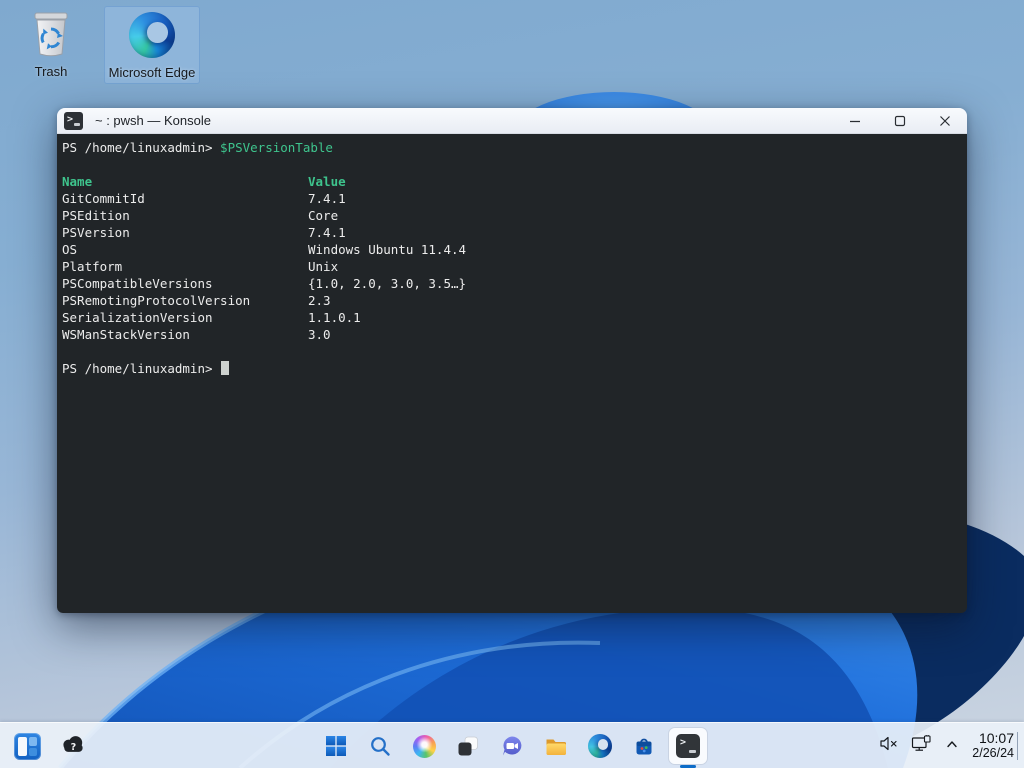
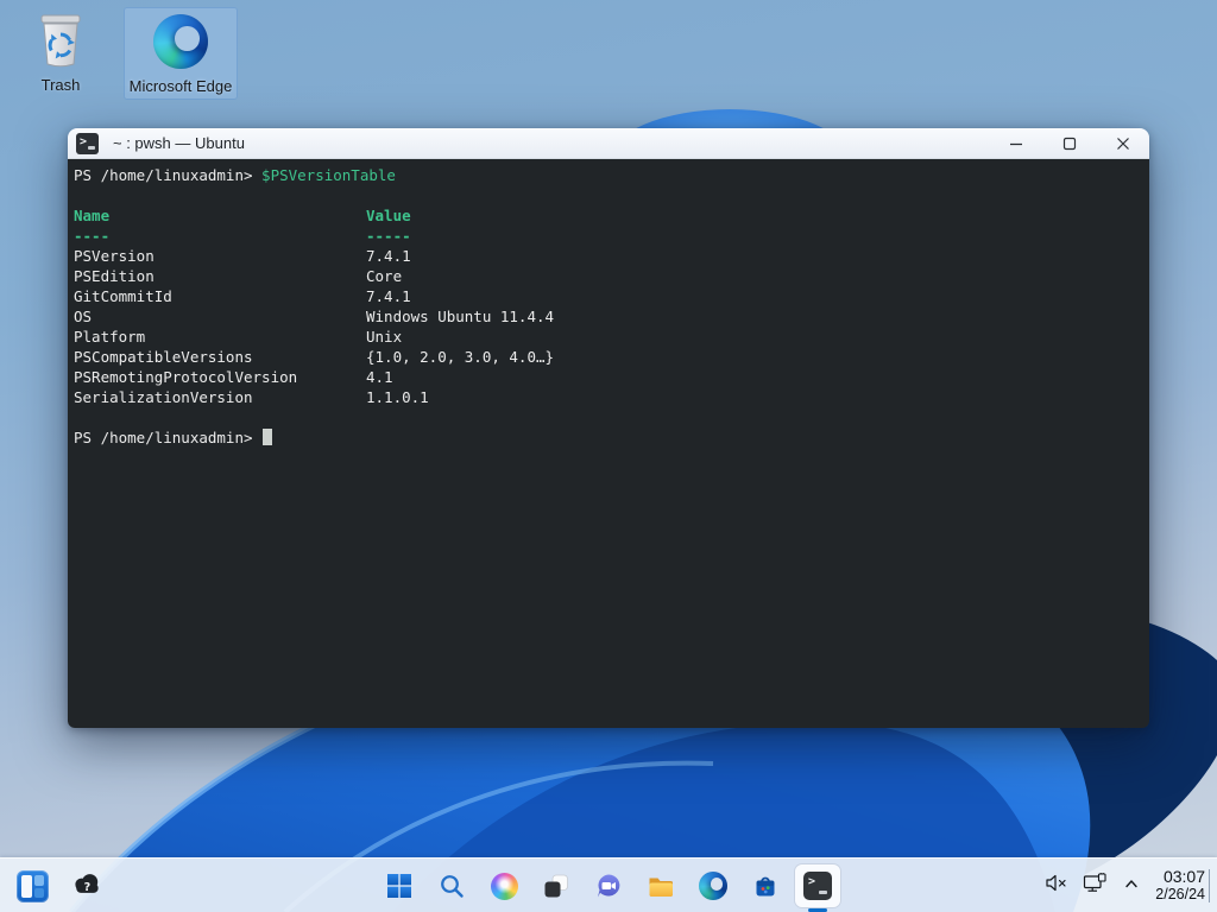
  Trash
  Microsoft Edge
  >
- ~ : pwsh — Konsole
+ ~ : pwsh — Ubuntu
  PS /home/linuxadmin> $PSVersionTable
  Name
  Value
+ ----
+ -----
- GitCommitId
+ PSVersion
  7.4.1
  PSEdition
  Core
- PSVersion
+ GitCommitId
  7.4.1
  OS
  Windows Ubuntu 11.4.4
  Platform
  Unix
  PSCompatibleVersions
- {1.0, 2.0, 3.0, 3.5…}
+ {1.0, 2.0, 3.0, 4.0…}
  PSRemotingProtocolVersion
- 2.3
+ 4.1
  SerializationVersion
  1.1.0.1
- WSManStackVersion
- 3.0
  PS /home/linuxadmin>
  ?
  >
- 10:07
+ 03:07
  2/26/24
